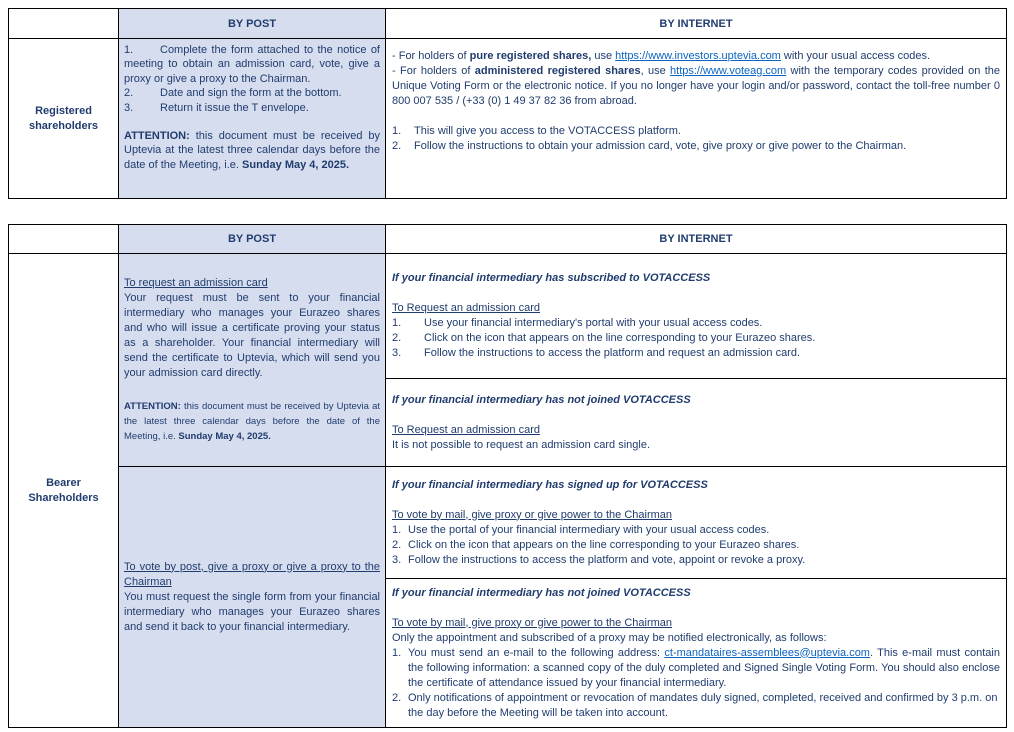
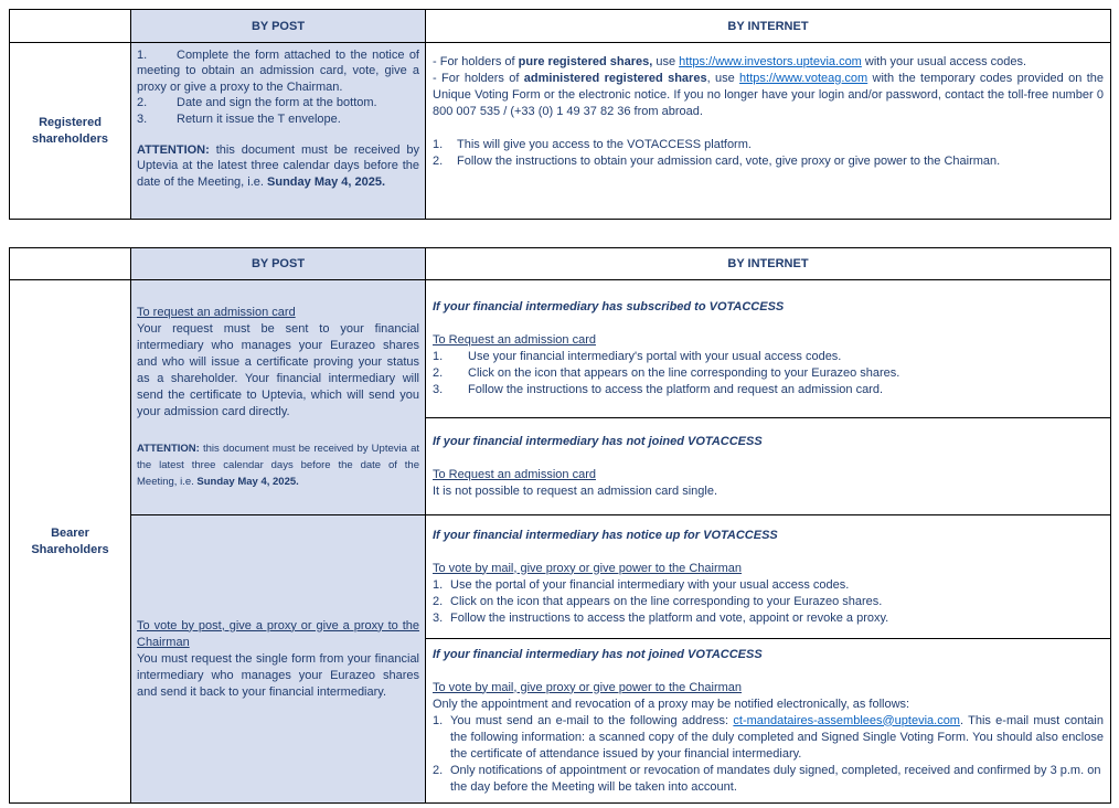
  	BY POST	BY INTERNET
  Registered shareholders	1. Complete the form attached to the notice of meeting to obtain an admission card, vote, give a proxy or give a proxy to the Chairman. 2. Date and sign the form at the bottom. 3. Return it issue the T envelope. ATTENTION: this document must be received by Uptevia at the latest three calendar days before the date of the Meeting, i.e. Sunday May 4, 2025.	- For holders of pure registered shares, use https://www.investors.uptevia.com with your usual access codes. - For holders of administered registered shares, use https://www.voteag.com with the temporary codes provided on the Unique Voting Form or the electronic notice. If you no longer have your login and/or password, contact the toll-free number 0 800 007 535 / (+33 (0) 1 49 37 82 36 from abroad. 1. This will give you access to the VOTACCESS platform. 2. Follow the instructions to obtain your admission card, vote, give proxy or give power to the Chairman.
  	BY POST	BY INTERNET
  Bearer Shareholders	To request an admission card Your request must be sent to your financial intermediary who manages your Eurazeo shares and who will issue a certificate proving your status as a shareholder. Your financial intermediary will send the certificate to Uptevia, which will send you your admission card directly. ATTENTION: this document must be received by Uptevia at the latest three calendar days before the date of the Meeting, i.e. Sunday May 4, 2025.	If your financial intermediary has subscribed to VOTACCESS To Request an admission card 1. Use your financial intermediary's portal with your usual access codes. 2. Click on the icon that appears on the line corresponding to your Eurazeo shares. 3. Follow the instructions to access the platform and request an admission card.
  If your financial intermediary has not joined VOTACCESS To Request an admission card It is not possible to request an admission card single.
- To vote by post, give a proxy or give a proxy to the Chairman You must request the single form from your financial intermediary who manages your Eurazeo shares and send it back to your financial intermediary.	If your financial intermediary has signed up for VOTACCESS To vote by mail, give proxy or give power to the Chairman 1. Use the portal of your financial intermediary with your usual access codes. 2. Click on the icon that appears on the line corresponding to your Eurazeo shares. 3. Follow the instructions to access the platform and vote, appoint or revoke a proxy.
+ To vote by post, give a proxy or give a proxy to the Chairman You must request the single form from your financial intermediary who manages your Eurazeo shares and send it back to your financial intermediary.	If your financial intermediary has notice up for VOTACCESS To vote by mail, give proxy or give power to the Chairman 1. Use the portal of your financial intermediary with your usual access codes. 2. Click on the icon that appears on the line corresponding to your Eurazeo shares. 3. Follow the instructions to access the platform and vote, appoint or revoke a proxy.
- If your financial intermediary has not joined VOTACCESS To vote by mail, give proxy or give power to the Chairman Only the appointment and subscribed of a proxy may be notified electronically, as follows: 1. You must send an e-mail to the following address: ct-mandataires-assemblees@uptevia.com. This e-mail must contain the following information: a scanned copy of the duly completed and Signed Single Voting Form. You should also enclose the certificate of attendance issued by your financial intermediary. 2. Only notifications of appointment or revocation of mandates duly signed, completed, received and confirmed by 3 p.m. on the day before the Meeting will be taken into account.
+ If your financial intermediary has not joined VOTACCESS To vote by mail, give proxy or give power to the Chairman Only the appointment and revocation of a proxy may be notified electronically, as follows: 1. You must send an e-mail to the following address: ct-mandataires-assemblees@uptevia.com. This e-mail must contain the following information: a scanned copy of the duly completed and Signed Single Voting Form. You should also enclose the certificate of attendance issued by your financial intermediary. 2. Only notifications of appointment or revocation of mandates duly signed, completed, received and confirmed by 3 p.m. on the day before the Meeting will be taken into account.
